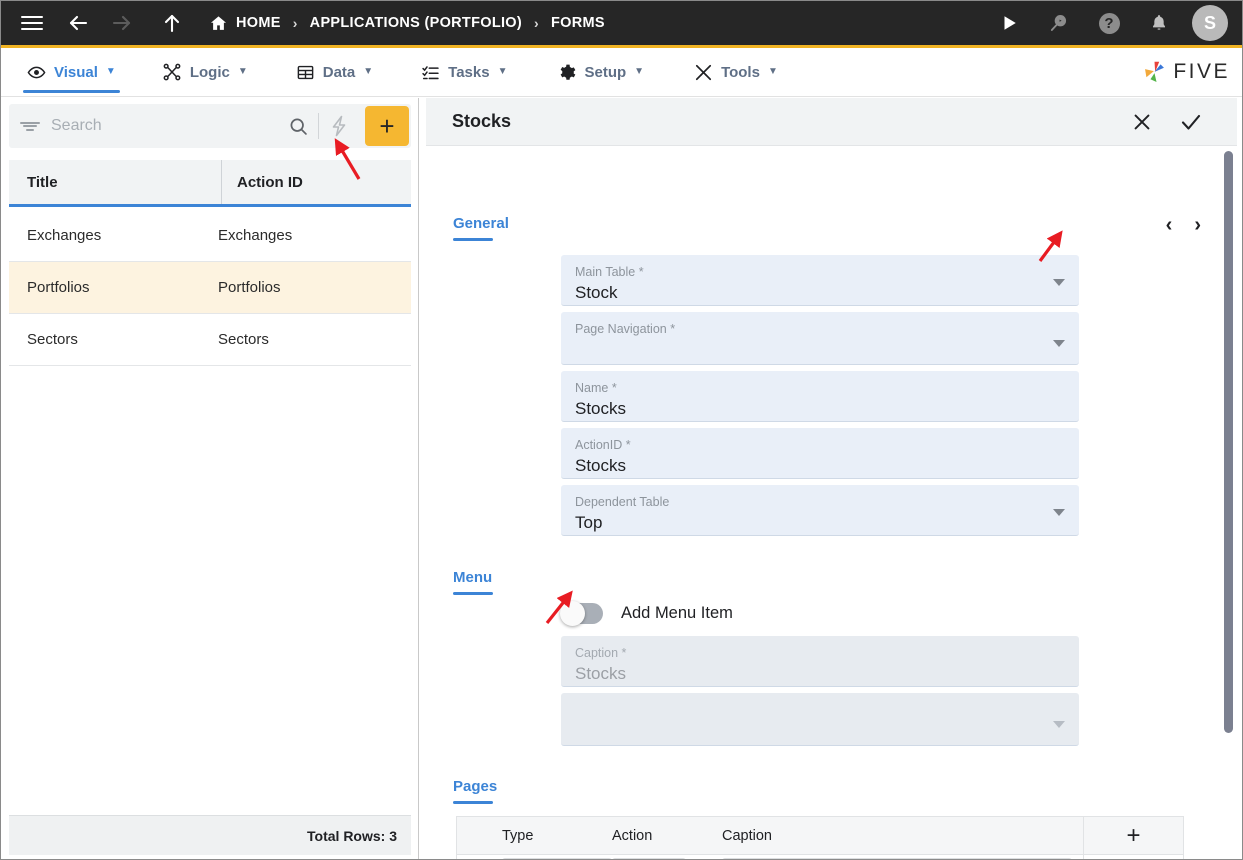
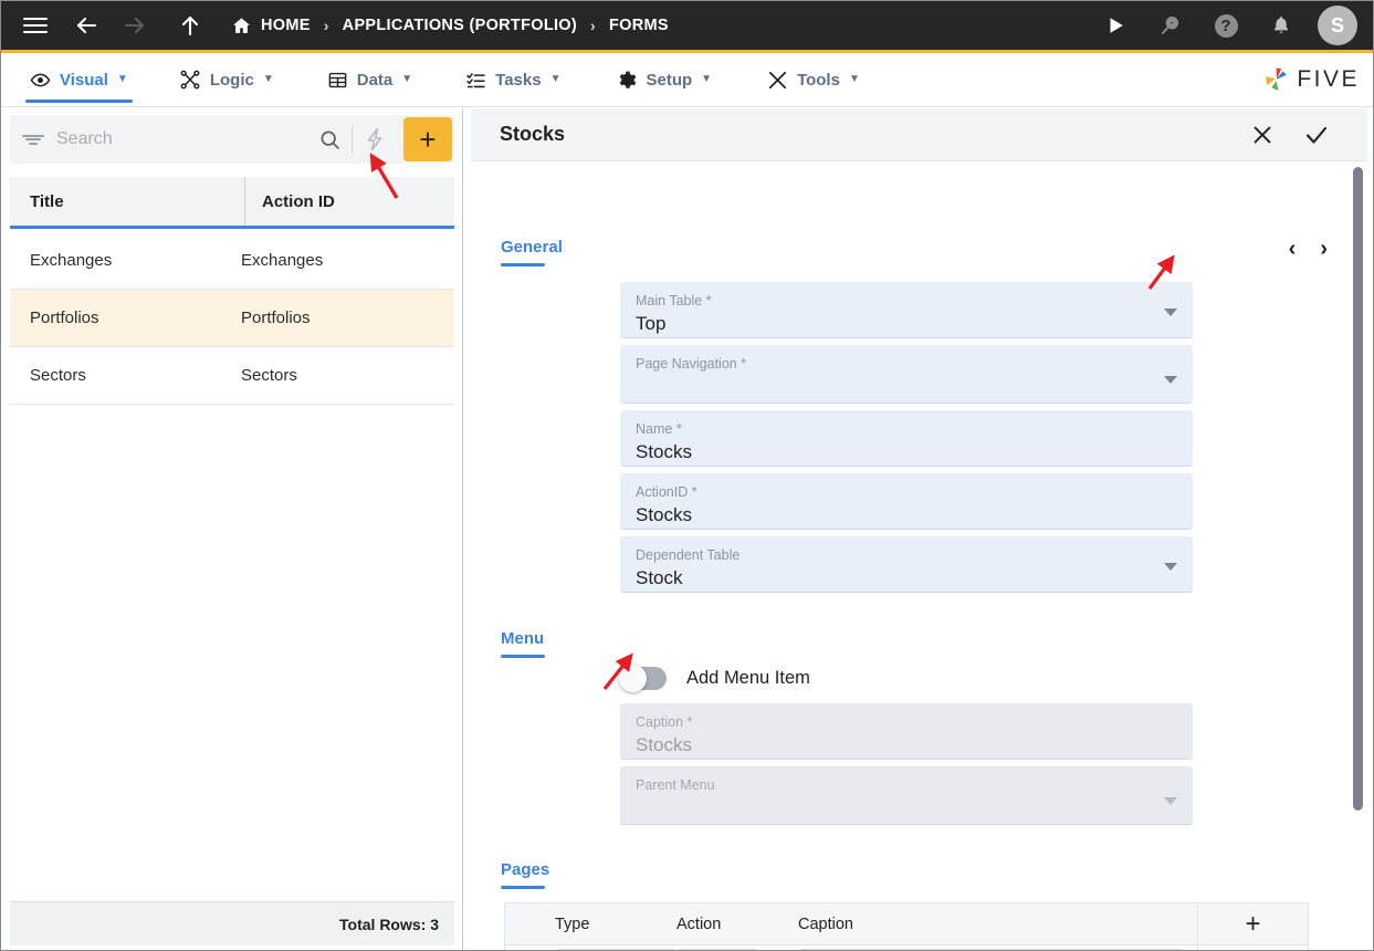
  HOME
  ›
  APPLICATIONS (PORTFOLIO)
  ›
  FORMS
  ?
  S
  Visual
  ▼
  Logic
  ▼
  Data
  ▼
  Tasks
  ▼
  Setup
  ▼
  Tools
  ▼
  FIVE
  Search
  +
  Title
  Action ID
  Exchanges
  Exchanges
  Portfolios
  Portfolios
  Sectors
  Sectors
  Total Rows: 3
  Stocks
  ‹
  ›
  General
  Main Table *
- Stock
+ Top
  Page Navigation *
  Name *
  Stocks
  ActionID *
  Stocks
  Dependent Table
- Top
+ Stock
  Menu
  Add Menu Item
  Caption *
  Stocks
+ Parent Menu
  Pages
  Type
  Action
  Caption
  +
